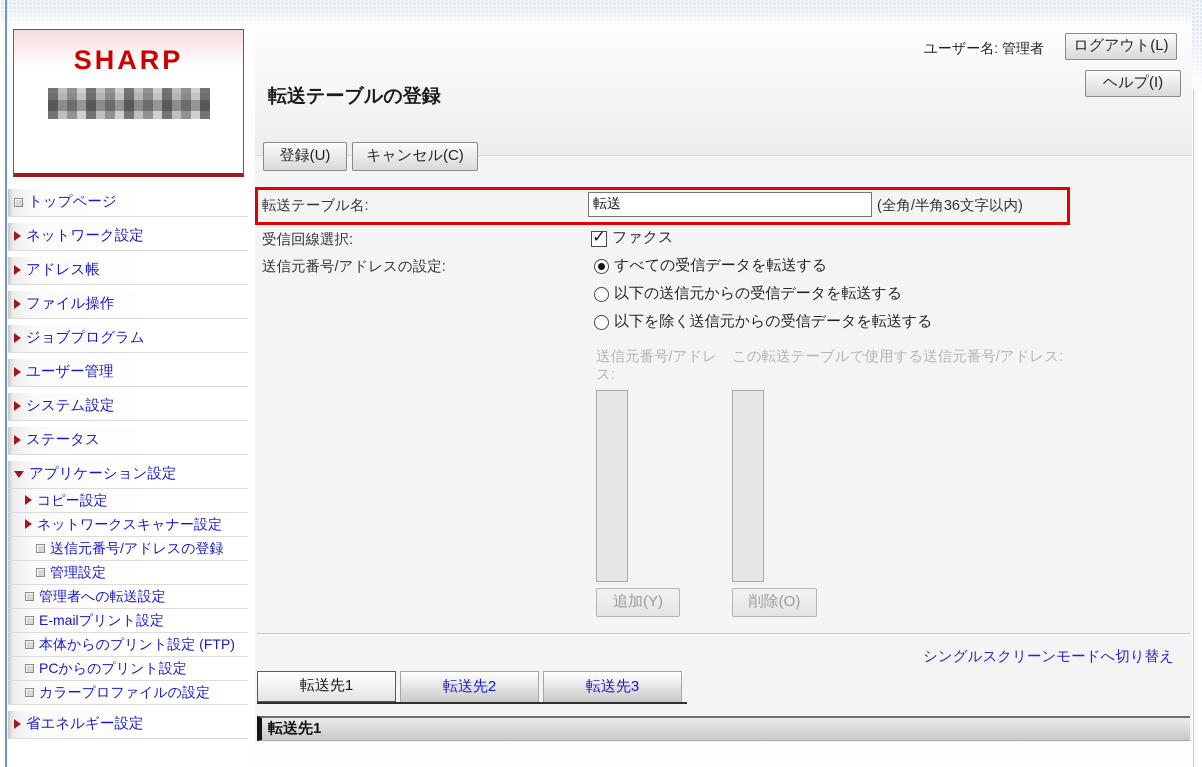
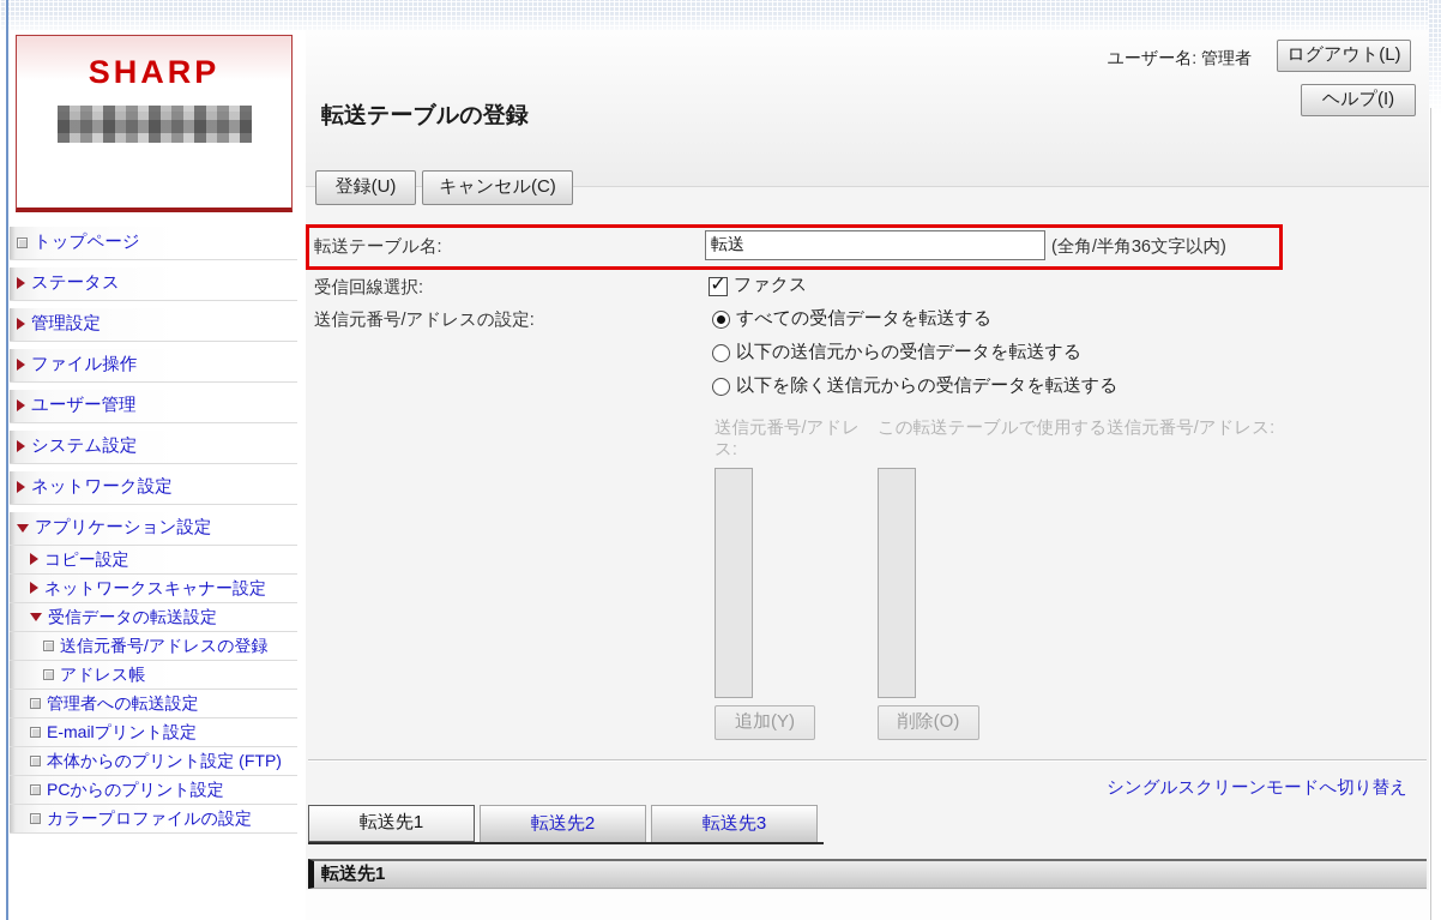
  SHARP
  トップページ
- ネットワーク設定
+ ステータス
- アドレス帳
+ 管理設定
  ファイル操作
- ジョブプログラム
  ユーザー管理
  システム設定
- ステータス
+ ネットワーク設定
  アプリケーション設定
  コピー設定
  ネットワークスキャナー設定
+ 受信データの転送設定
  送信元番号/アドレスの登録
- 管理設定
+ アドレス帳
  管理者への転送設定
  E-mailプリント設定
  本体からのプリント設定 (FTP)
  PCからのプリント設定
  カラープロファイルの設定
- 省エネルギー設定
  ユーザー名: 管理者
  ログアウト(L)
  ヘルプ(I)
  転送テーブルの登録
  登録(U)
  キャンセル(C)
  転送テーブル名:
  転送
  (全角/半角36文字以内)
  受信回線選択:
  ファクス
  送信元番号/アドレスの設定:
  すべての受信データを転送する
  以下の送信元からの受信データを転送する
  以下を除く送信元からの受信データを転送する
  送信元番号/アドレス:
  この転送テーブルで使用する送信元番号/アドレス:
  追加(Y)
  削除(O)
  シングルスクリーンモードへ切り替え
  転送先1
  転送先2
  転送先3
  転送先1
